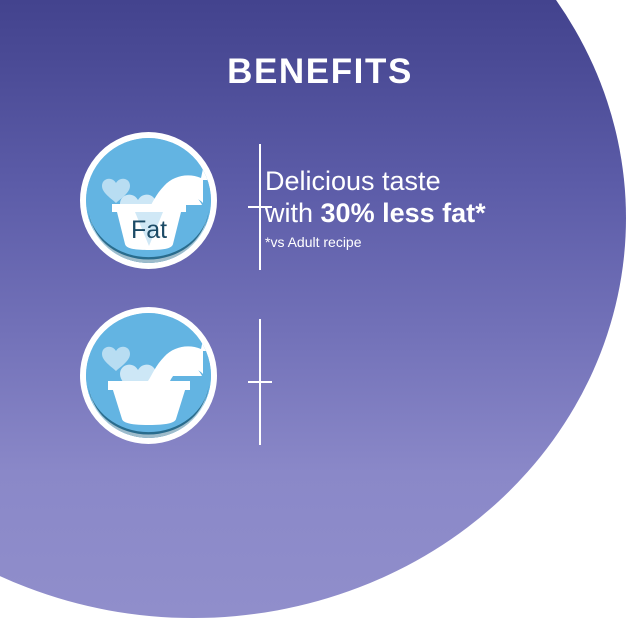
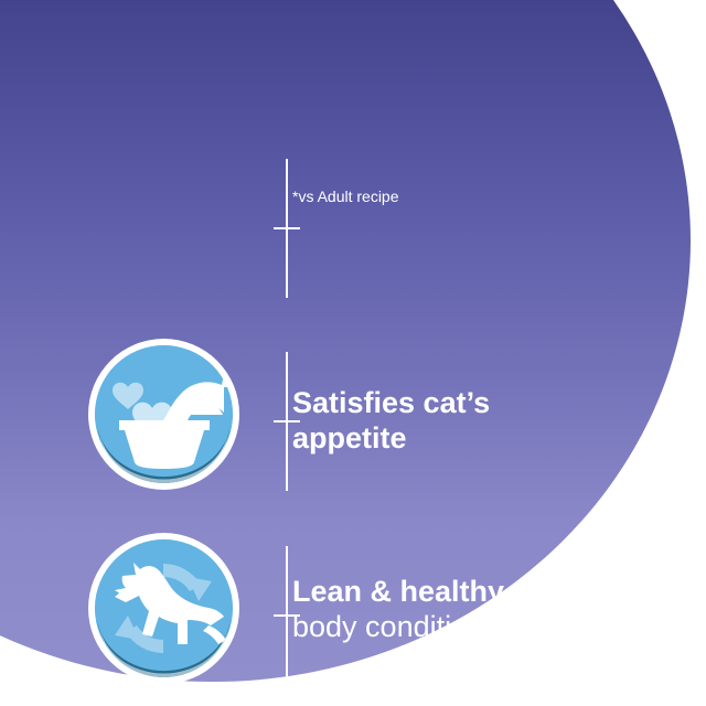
- BENEFITS
- Fat
- Delicious taste
- with 30% less fat*
  *vs Adult recipe
+ Satisfies cat’s
+ appetite
+ Lean & healthy
+ body condition
